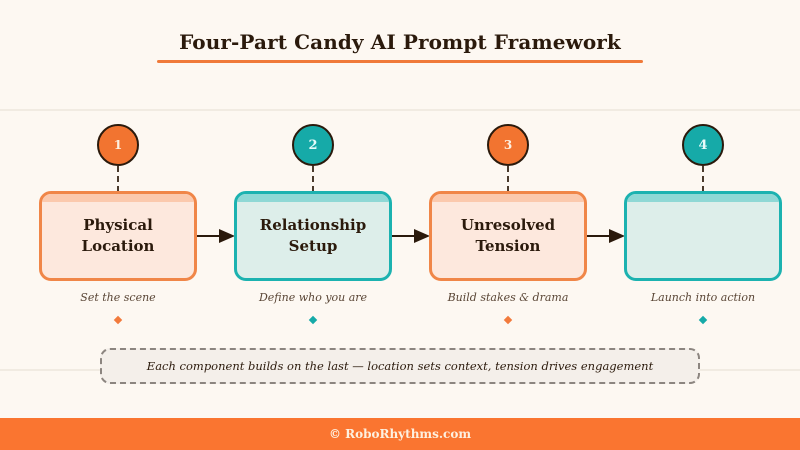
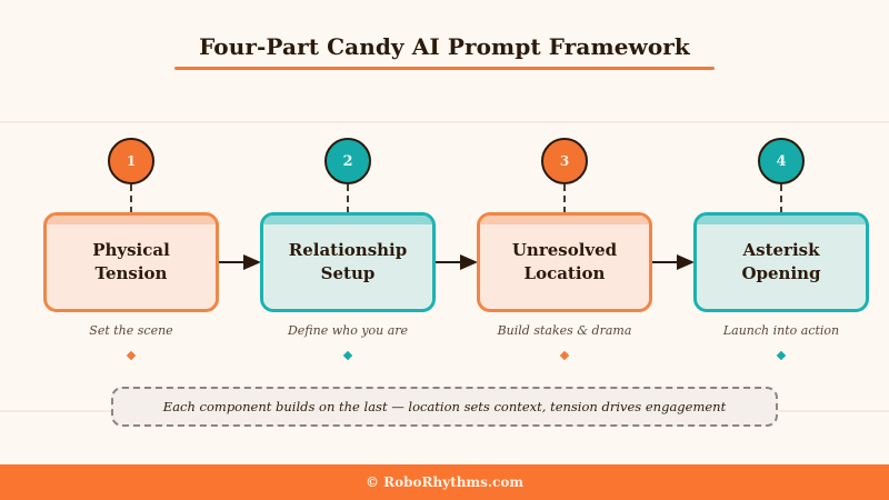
  Four-Part Candy AI Prompt Framework
  1
  Physical
- Location
+ Tension
  Set the scene
  2
  Relationship
  Setup
  Define who you are
  3
  Unresolved
- Tension
+ Location
  Build stakes & drama
  4
+ Asterisk
+ Opening
  Launch into action
  Each component builds on the last — location sets context, tension drives engagement
  © RoboRhythms.com
